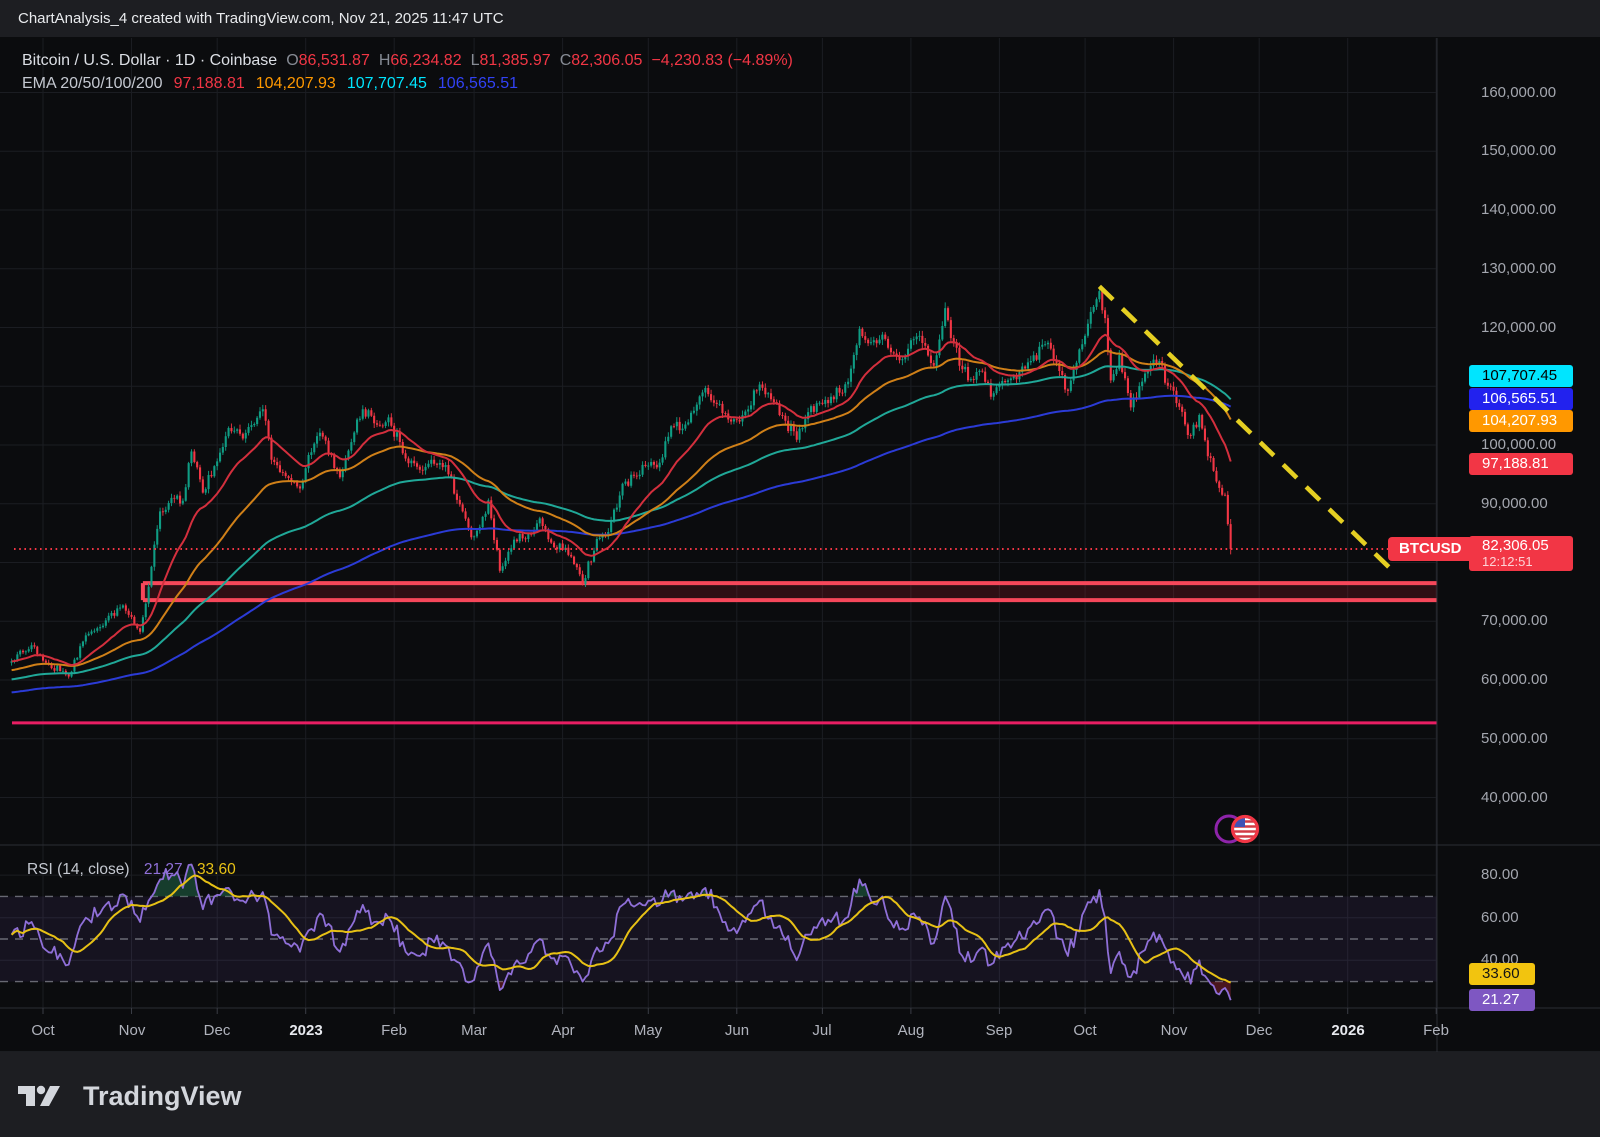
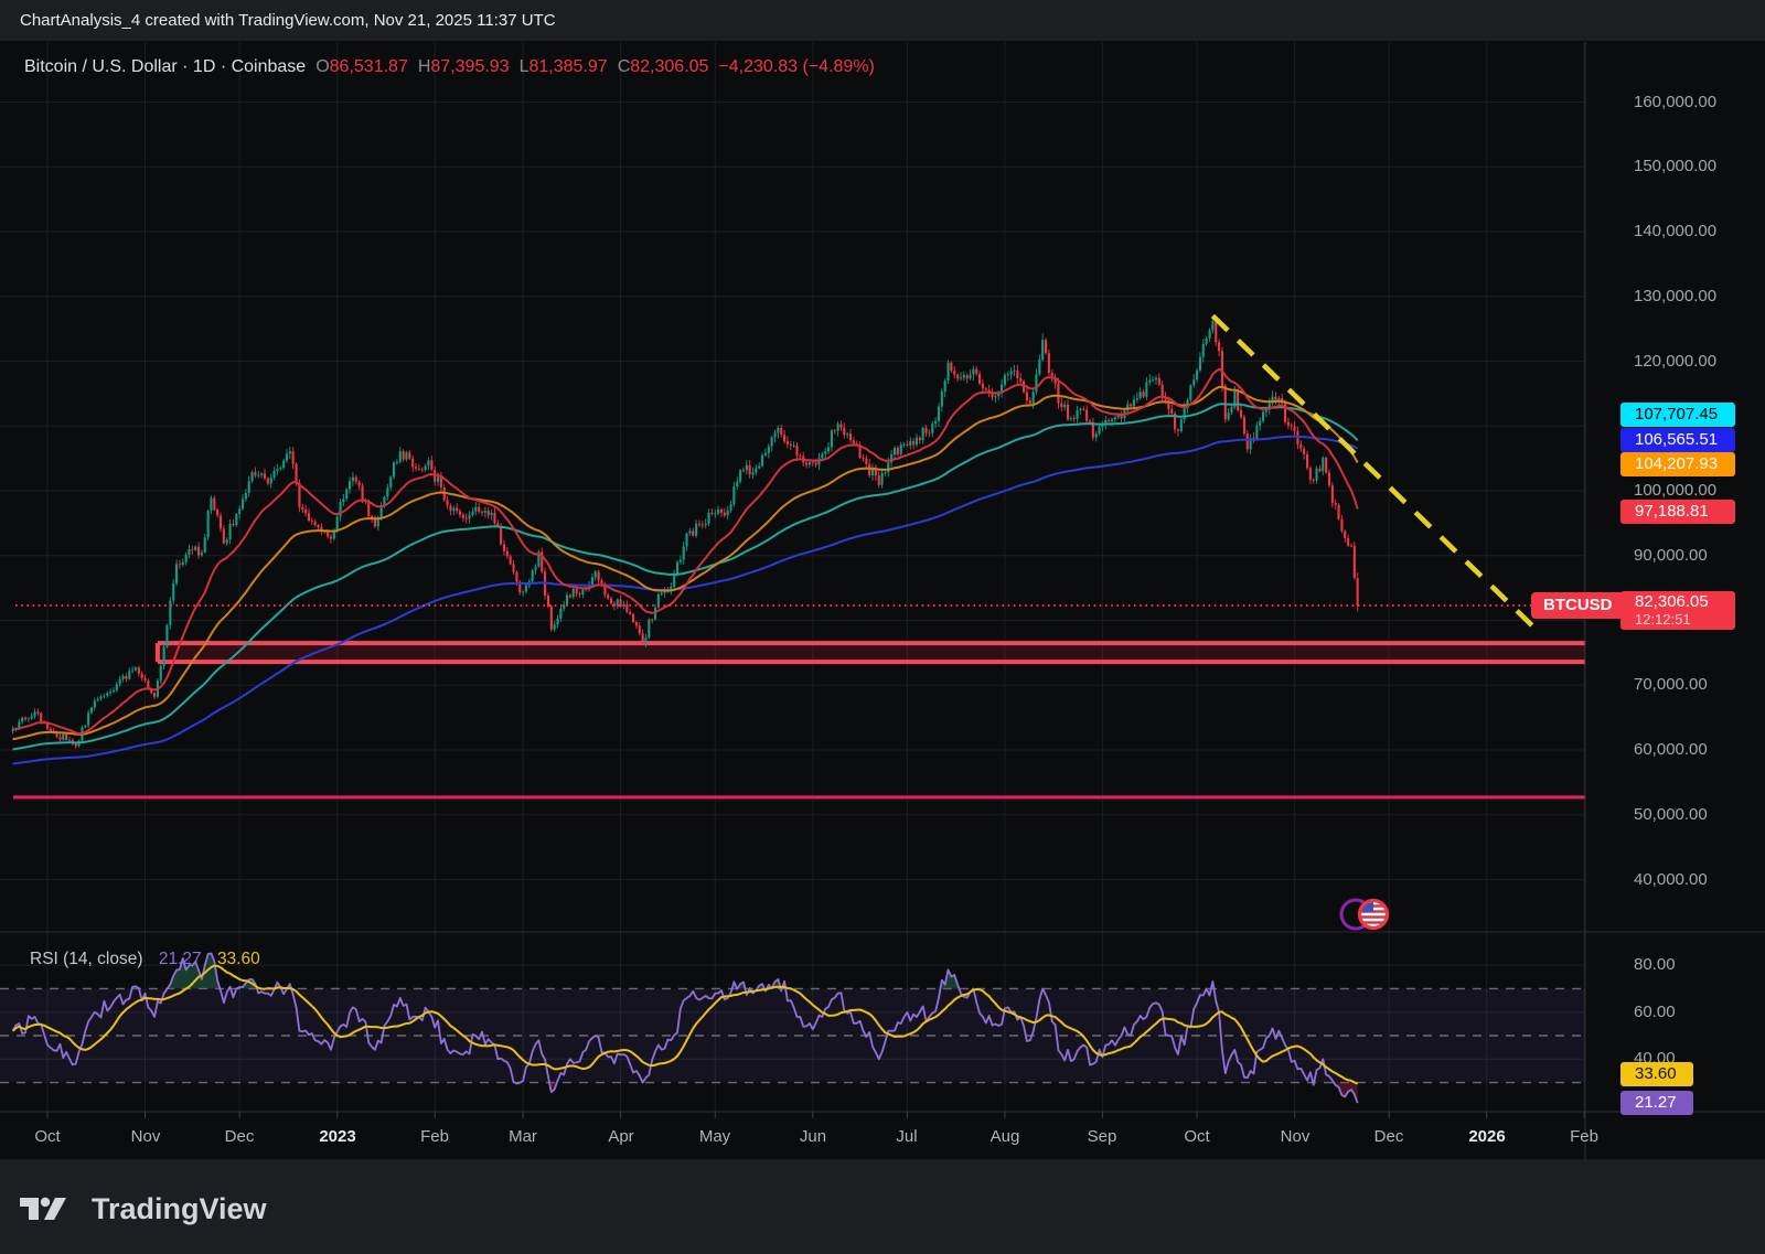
- ChartAnalysis_4 created with TradingView.com, Nov 21, 2025 11:47 UTC
+ ChartAnalysis_4 created with TradingView.com, Nov 21, 2025 11:37 UTC
- Bitcoin / U.S. Dollar · 1D · Coinbase O86,531.87 H66,234.82 L81,385.97 C82,306.05 −4,230.83 (−4.89%)
+ Bitcoin / U.S. Dollar · 1D · Coinbase O86,531.87 H87,395.93 L81,385.97 C82,306.05 −4,230.83 (−4.89%)
- EMA 20/50/100/200 97,188.81 104,207.93 107,707.45 106,565.51
  RSI (14, close) 21.27 33.60
  160,000.00
  150,000.00
  140,000.00
  130,000.00
  120,000.00
  100,000.00
  90,000.00
  70,000.00
  60,000.00
  50,000.00
  40,000.00
  107,707.45
  106,565.51
  104,207.93
  97,188.81
  BTCUSD
  82,306.05
  12:12:51
  80.00
  60.00
  40.00
  33.60
  21.27
  Oct
  Nov
  Dec
  2023
  Feb
  Mar
  Apr
  May
  Jun
  Jul
  Aug
  Sep
  Oct
  Nov
  Dec
  2026
  Feb
  TradingView
